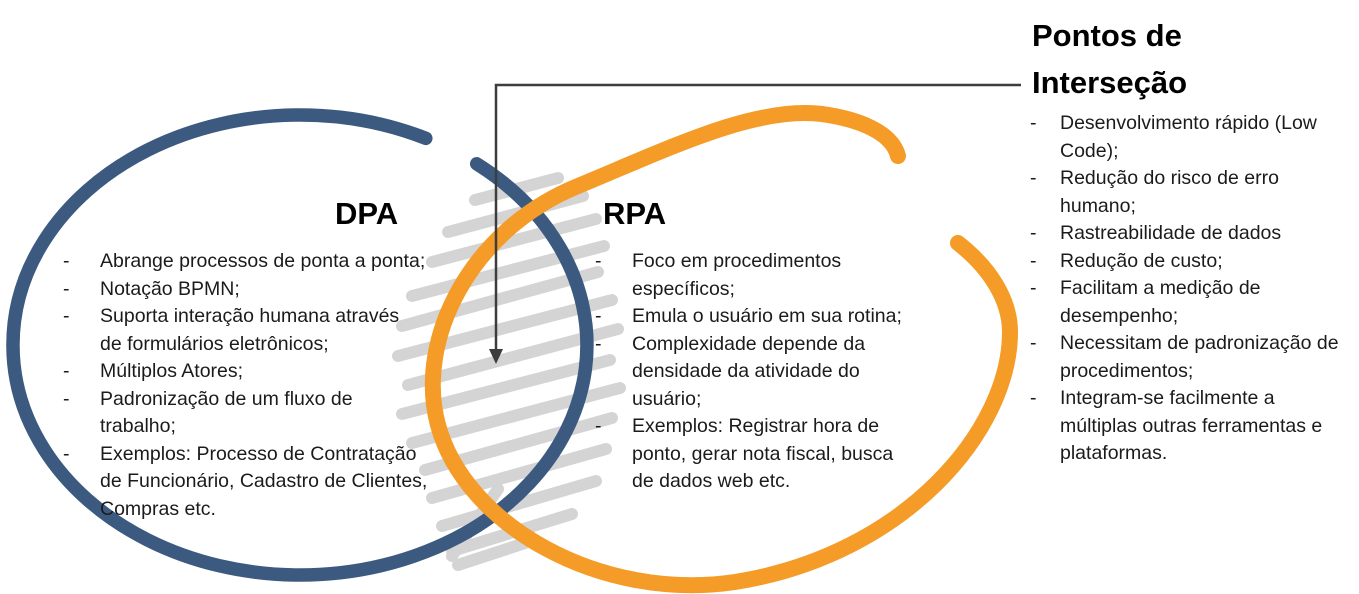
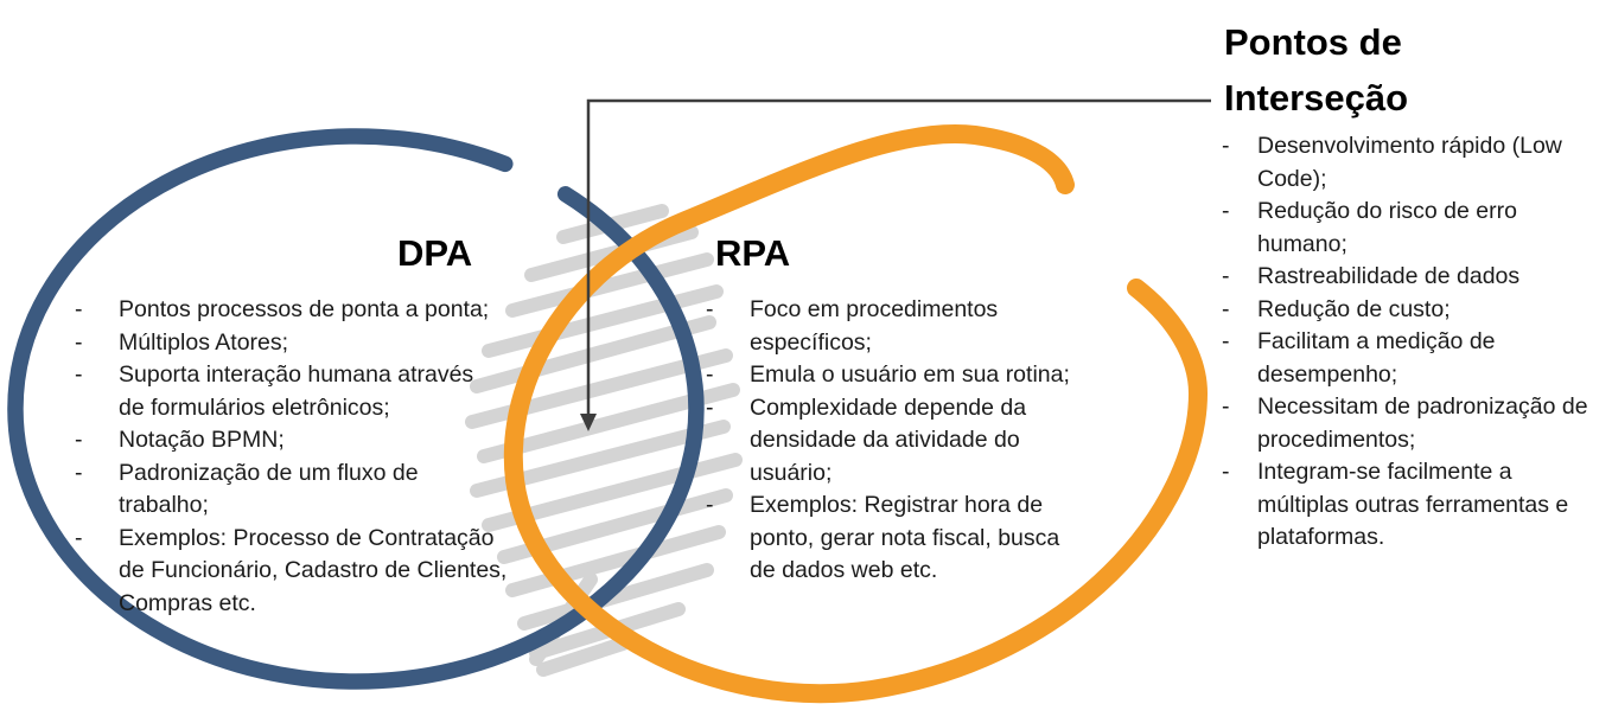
  Pontos de
  Interseção
  DPA
  RPA
  -
- Abrange processos de ponta a ponta;
+ Pontos processos de ponta a ponta;
  -
- Notação BPMN;
+ Múltiplos Atores;
  -
  Suporta interação humana através
  de formulários eletrônicos;
  -
- Múltiplos Atores;
+ Notação BPMN;
  -
  Padronização de um fluxo de
  trabalho;
  -
  Exemplos: Processo de Contratação
  de Funcionário, Cadastro de Clientes,
  Compras etc.
  -
  Foco em procedimentos
  específicos;
  -
  Emula o usuário em sua rotina;
  -
  Complexidade depende da
  densidade da atividade do
  usuário;
  -
  Exemplos: Registrar hora de
  ponto, gerar nota fiscal, busca
  de dados web etc.
  -
  Desenvolvimento rápido (Low
  Code);
  -
  Redução do risco de erro
  humano;
  -
  Rastreabilidade de dados
  -
  Redução de custo;
  -
  Facilitam a medição de
  desempenho;
  -
  Necessitam de padronização de
  procedimentos;
  -
  Integram-se facilmente a
  múltiplas outras ferramentas e
  plataformas.
